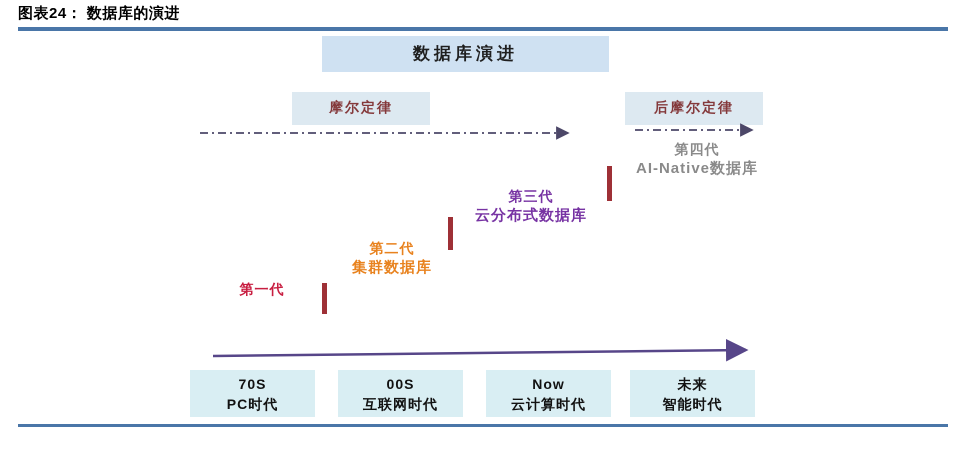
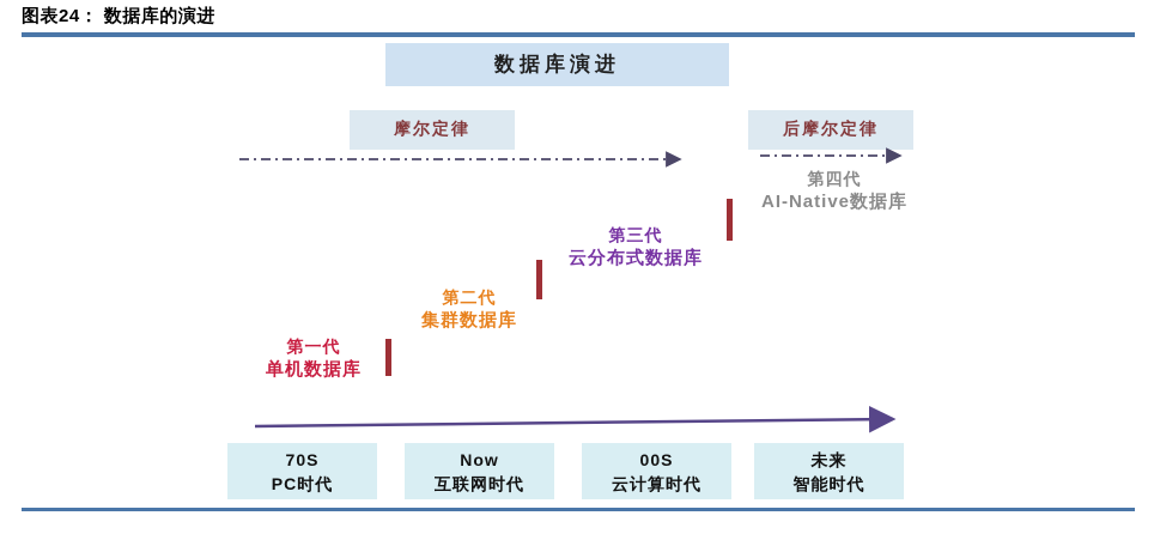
  图表24： 数据库的演进
  数据库演进
  摩尔定律
  后摩尔定律
  第一代
+ 单机数据库
  第二代
  集群数据库
  第三代
  云分布式数据库
  第四代
  AI-Native数据库
  70S
  PC时代
- 00S
+ Now
  互联网时代
- Now
+ 00S
  云计算时代
  未来
  智能时代
